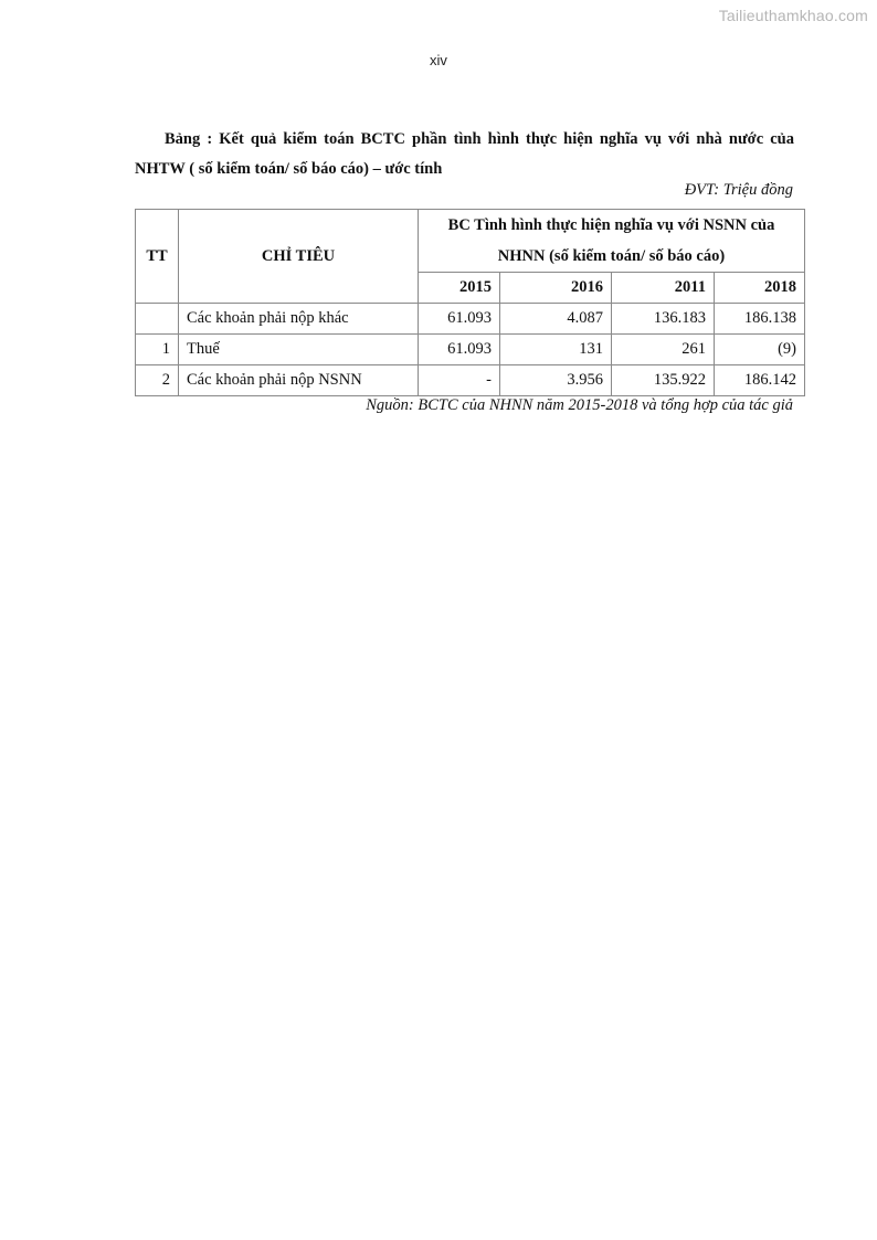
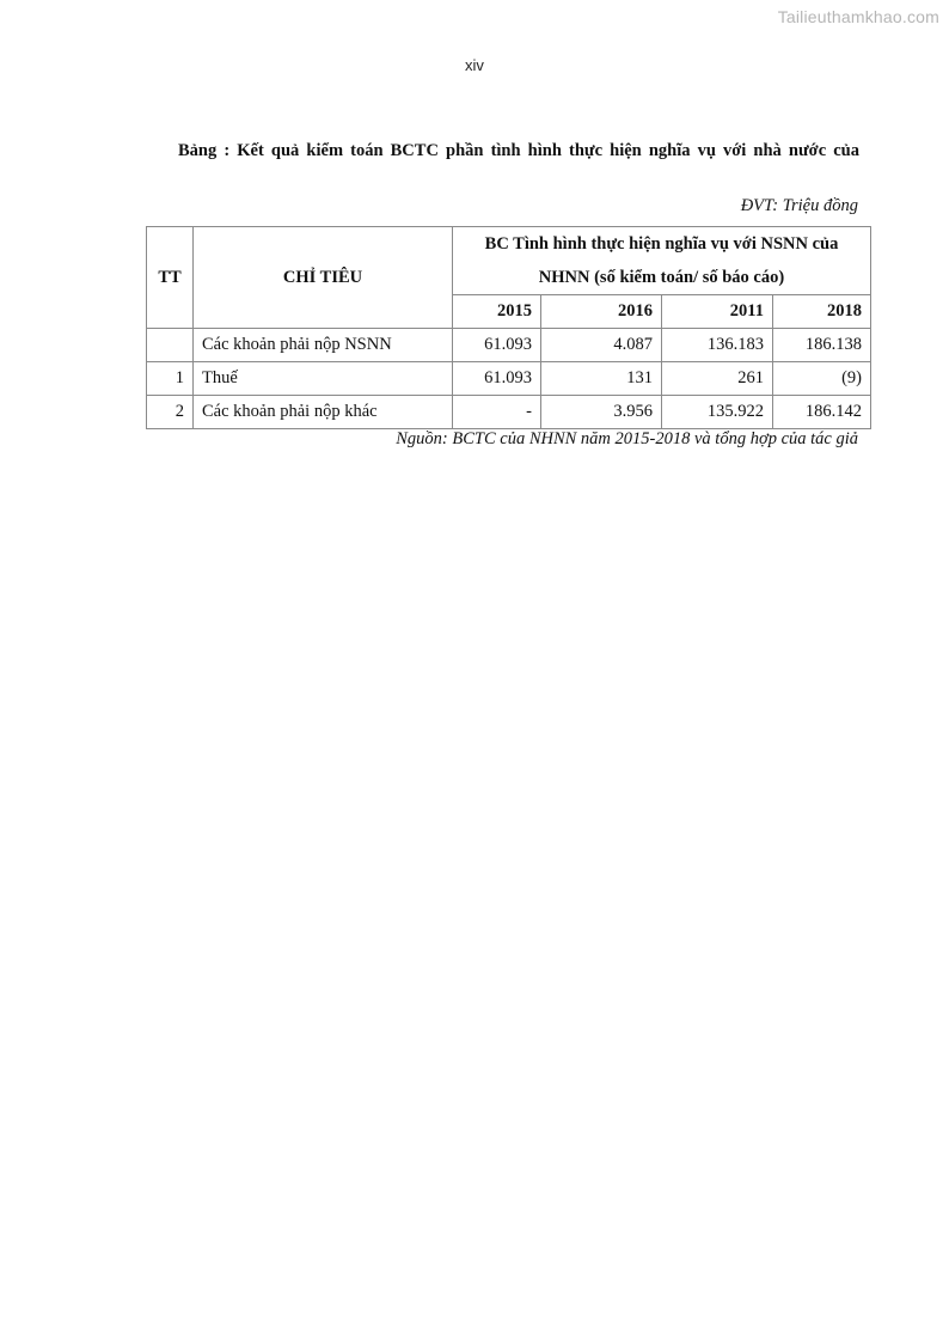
  Tailieuthamkhao.com
  xiv
  Bảng : Kết quả kiểm toán BCTC phần tình hình thực hiện nghĩa vụ với nhà nước của
- NHTW ( số kiểm toán/ số báo cáo) – ước tính
  ĐVT: Triệu đồng
  TT	CHỈ TIÊU	BC Tình hình thực hiện nghĩa vụ với NSNN của NHNN (số kiểm toán/ số báo cáo)
  2015	2016	2011	2018
- 	Các khoản phải nộp khác	61.093	4.087	136.183	186.138
+ 	Các khoản phải nộp NSNN	61.093	4.087	136.183	186.138
  1	Thuế	61.093	131	261	(9)
- 2	Các khoản phải nộp NSNN	-	3.956	135.922	186.142
+ 2	Các khoản phải nộp khác	-	3.956	135.922	186.142
  Nguồn: BCTC của NHNN năm 2015-2018 và tổng hợp của tác giả
